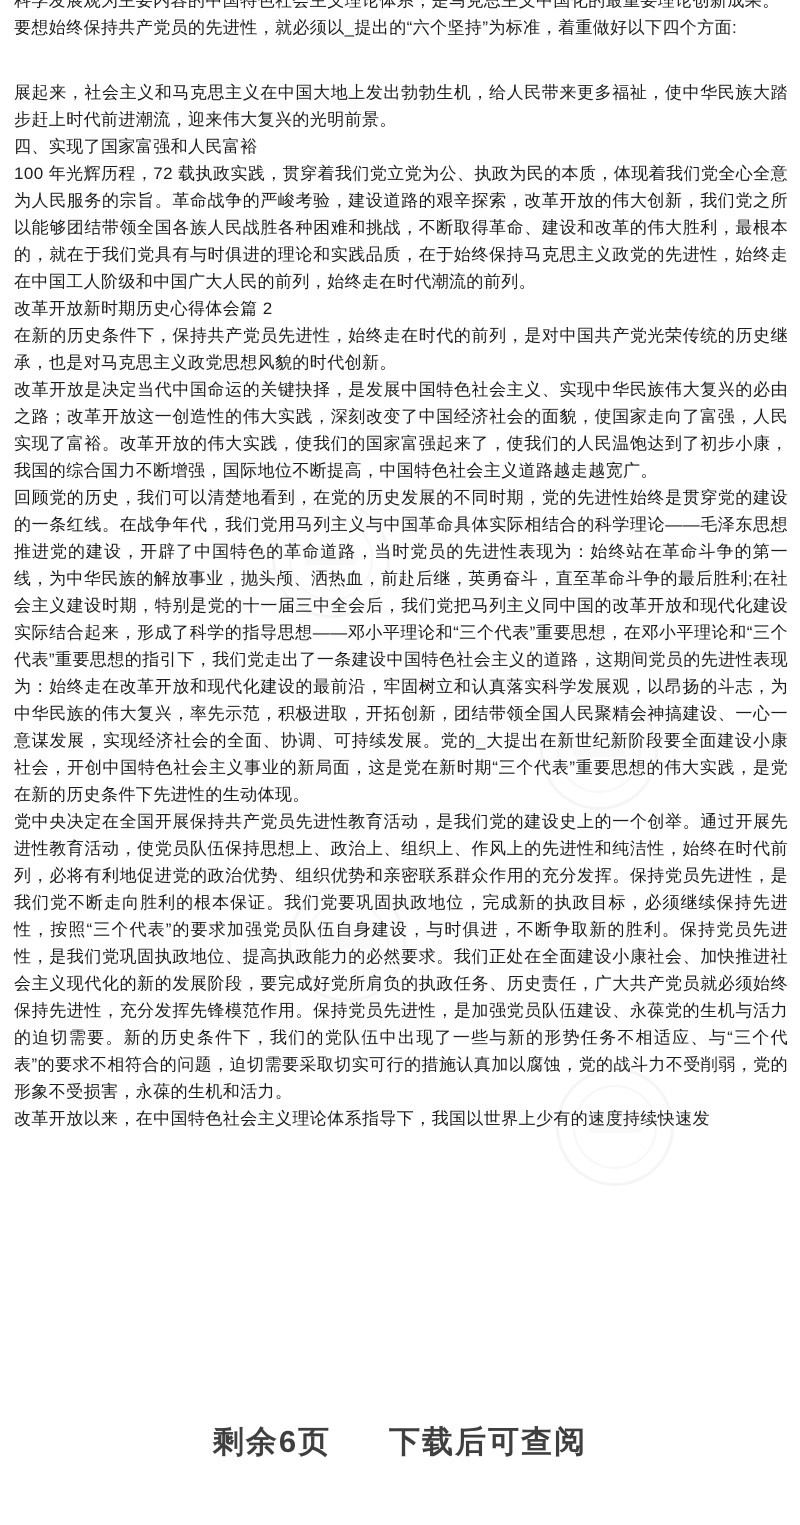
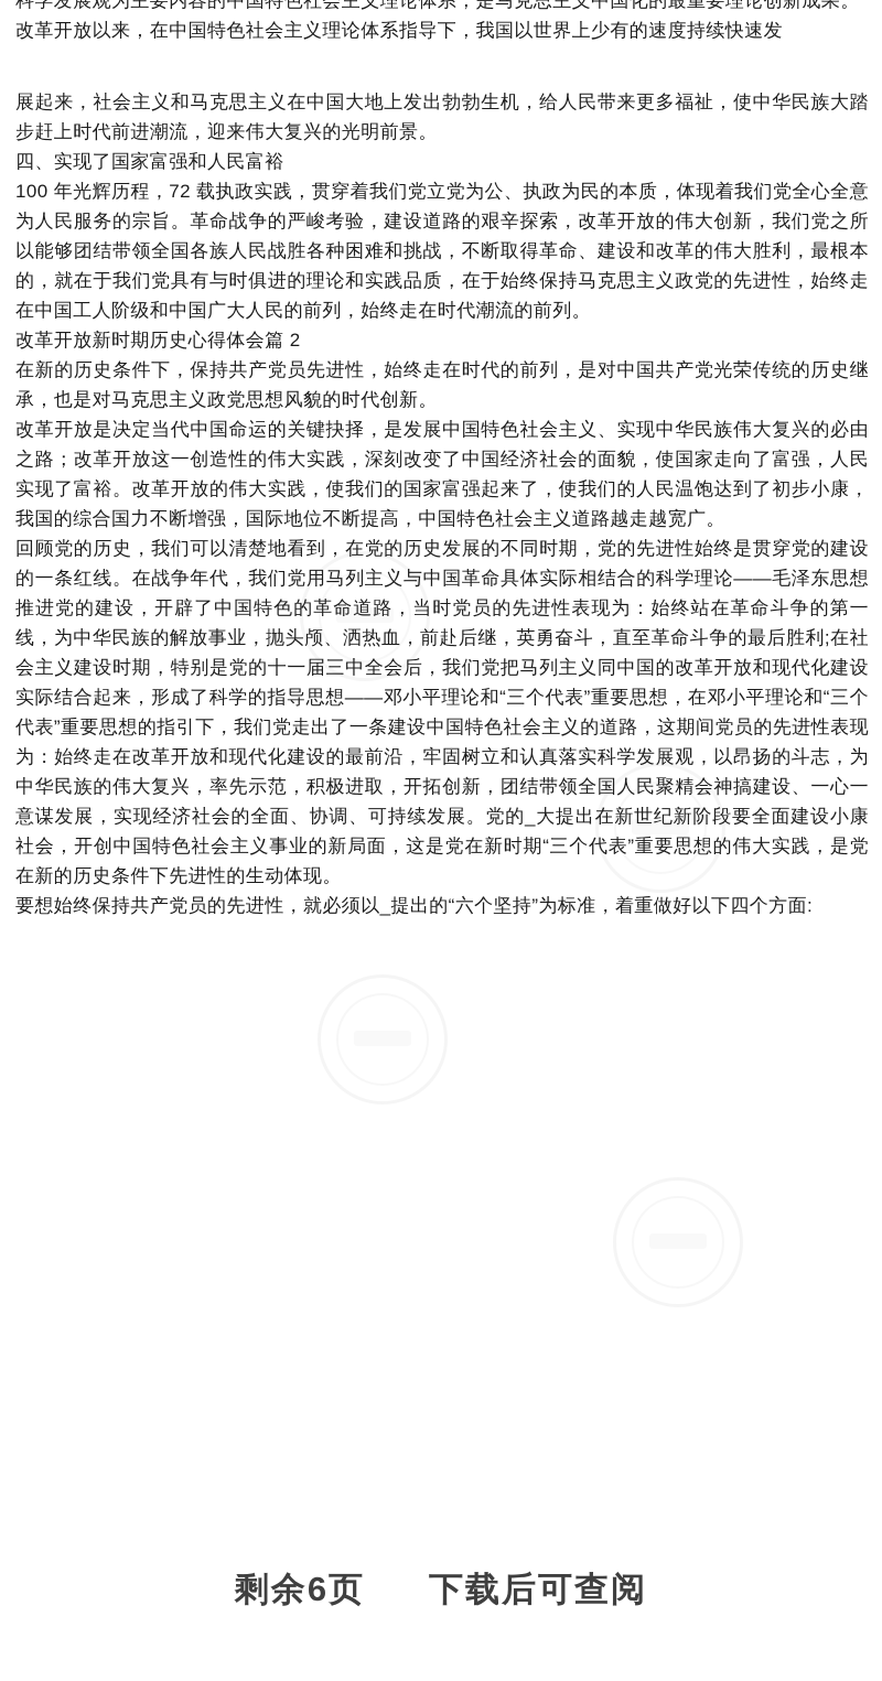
  科学发展观为主要内容的中国特色社会主义理论体系，是马克思主义中国化的最重要理论创新成果。
- 要想始终保持共产党员的先进性，就必须以_提出的“六个坚持”为标准，着重做好以下四个方面:
+ 改革开放以来，在中国特色社会主义理论体系指导下，我国以世界上少有的速度持续快速发
  展起来，社会主义和马克思主义在中国大地上发出勃勃生机，给人民带来更多福祉，使中华民族大踏步赶上时代前进潮流，迎来伟大复兴的光明前景。
  四、实现了国家富强和人民富裕
  100 年光辉历程，72 载执政实践，贯穿着我们党立党为公、执政为民的本质，体现着我们党全心全意为人民服务的宗旨。革命战争的严峻考验，建设道路的艰辛探索，改革开放的伟大创新，我们党之所以能够团结带领全国各族人民战胜各种困难和挑战，不断取得革命、建设和改革的伟大胜利，最根本的，就在于我们党具有与时俱进的理论和实践品质，在于始终保持马克思主义政党的先进性，始终走在中国工人阶级和中国广大人民的前列，始终走在时代潮流的前列。
  改革开放新时期历史心得体会篇 2
  在新的历史条件下，保持共产党员先进性，始终走在时代的前列，是对中国共产党光荣传统的历史继承，也是对马克思主义政党思想风貌的时代创新。
  改革开放是决定当代中国命运的关键抉择，是发展中国特色社会主义、实现中华民族伟大复兴的必由之路；改革开放这一创造性的伟大实践，深刻改变了中国经济社会的面貌，使国家走向了富强，人民实现了富裕。改革开放的伟大实践，使我们的国家富强起来了，使我们的人民温饱达到了初步小康，我国的综合国力不断增强，国际地位不断提高，中国特色社会主义道路越走越宽广。
  回顾党的历史，我们可以清楚地看到，在党的历史发展的不同时期，党的先进性始终是贯穿党的建设的一条红线。在战争年代，我们党用马列主义与中国革命具体实际相结合的科学理论——毛泽东思想推进党的建设，开辟了中国特色的革命道路，当时党员的先进性表现为：始终站在革命斗争的第一线，为中华民族的解放事业，抛头颅、洒热血，前赴后继，英勇奋斗，直至革命斗争的最后胜利;在社会主义建设时期，特别是党的十一届三中全会后，我们党把马列主义同中国的改革开放和现代化建设实际结合起来，形成了科学的指导思想——邓小平理论和“三个代表”重要思想，在邓小平理论和“三个代表”重要思想的指引下，我们党走出了一条建设中国特色社会主义的道路，这期间党员的先进性表现为：始终走在改革开放和现代化建设的最前沿，牢固树立和认真落实科学发展观，以昂扬的斗志，为中华民族的伟大复兴，率先示范，积极进取，开拓创新，团结带领全国人民聚精会神搞建设、一心一意谋发展，实现经济社会的全面、协调、可持续发展。党的_大提出在新世纪新阶段要全面建设小康社会，开创中国特色社会主义事业的新局面，这是党在新时期“三个代表”重要思想的伟大实践，是党在新的历史条件下先进性的生动体现。
- 党中央决定在全国开展保持共产党员先进性教育活动，是我们党的建设史上的一个创举。通过开展先进性教育活动，使党员队伍保持思想上、政治上、组织上、作风上的先进性和纯洁性，始终在时代前列，必将有利地促进党的政治优势、组织优势和亲密联系群众作用的充分发挥。保持党员先进性，是我们党不断走向胜利的根本保证。我们党要巩固执政地位，完成新的执政目标，必须继续保持先进性，按照“三个代表”的要求加强党员队伍自身建设，与时俱进，不断争取新的胜利。保持党员先进性，是我们党巩固执政地位、提高执政能力的必然要求。我们正处在全面建设小康社会、加快推进社会主义现代化的新的发展阶段，要完成好党所肩负的执政任务、历史责任，广大共产党员就必须始终保持先进性，充分发挥先锋模范作用。保持党员先进性，是加强党员队伍建设、永葆党的生机与活力的迫切需要。新的历史条件下，我们的党队伍中出现了一些与新的形势任务不相适应、与“三个代表”的要求不相符合的问题，迫切需要采取切实可行的措施认真加以腐蚀，党的战斗力不受削弱，党的形象不受损害，永葆的生机和活力。
- 改革开放以来，在中国特色社会主义理论体系指导下，我国以世界上少有的速度持续快速发
+ 要想始终保持共产党员的先进性，就必须以_提出的“六个坚持”为标准，着重做好以下四个方面:
  剩余6页 下载后可查阅
